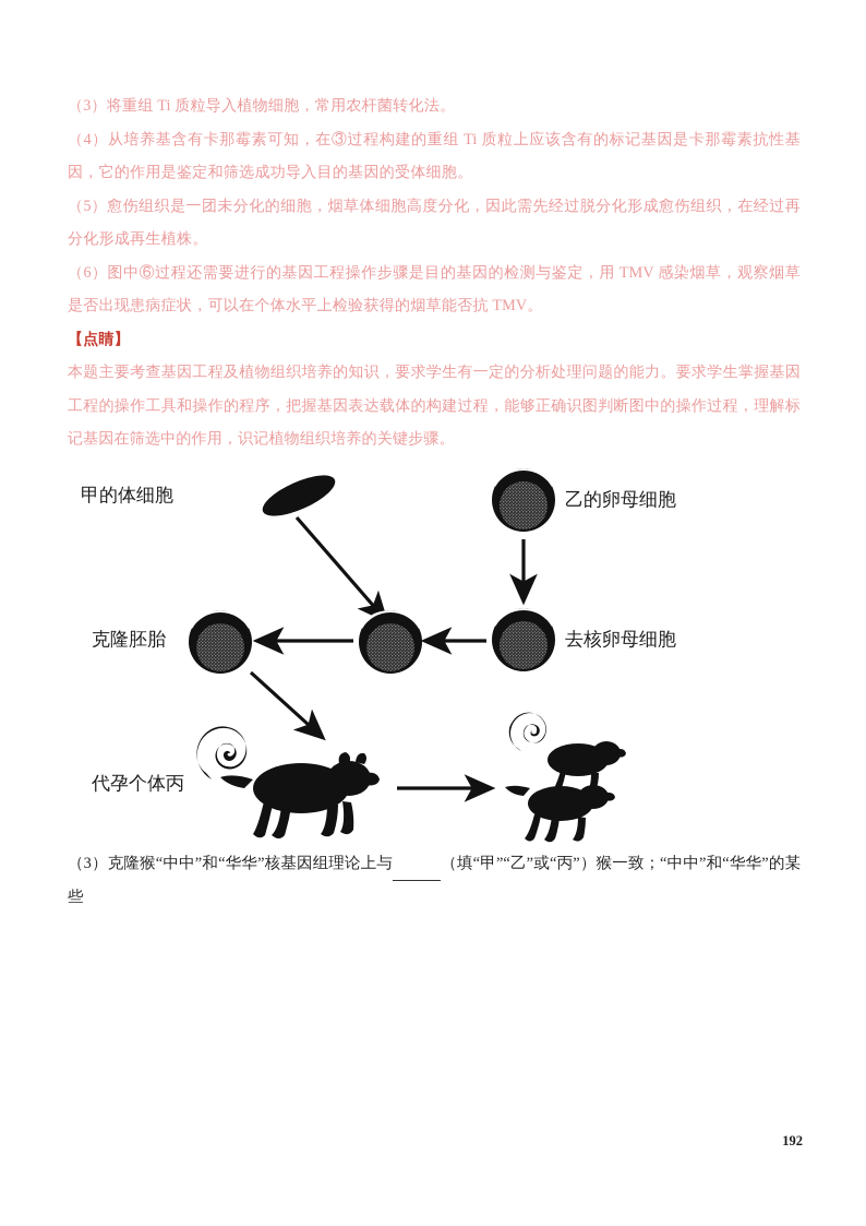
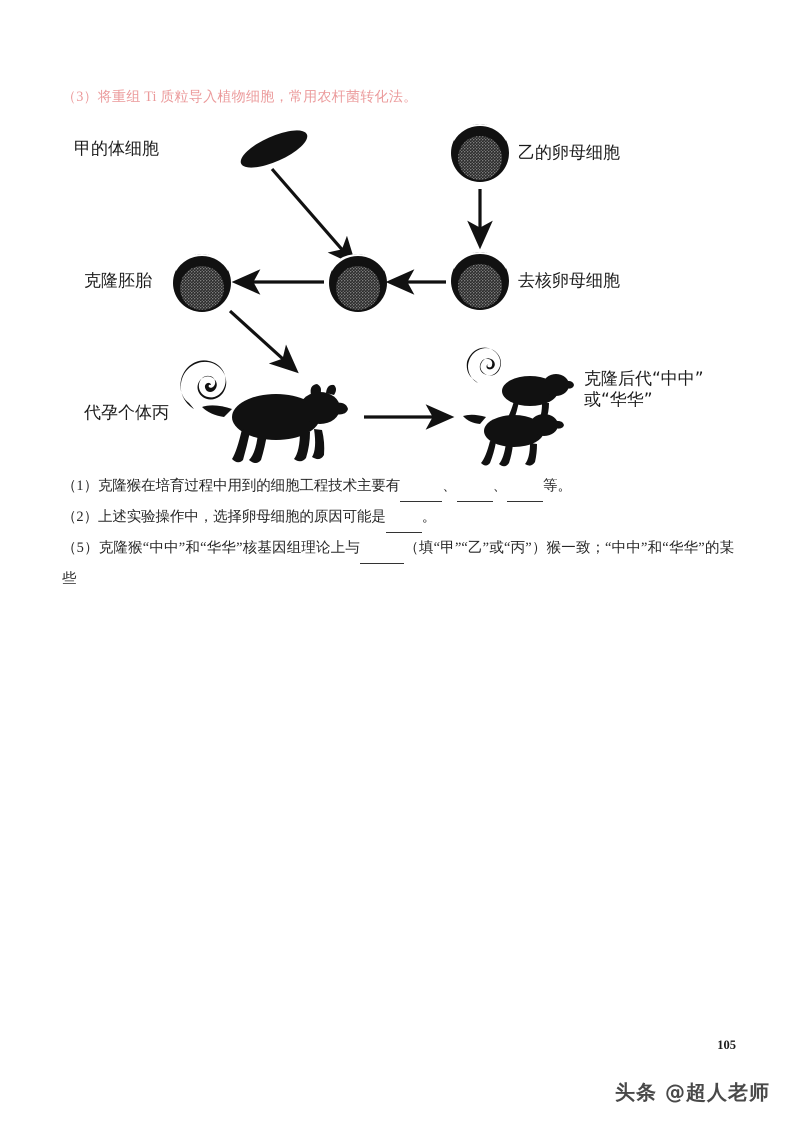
  （3）将重组 Ti 质粒导入植物细胞，常用农杆菌转化法。
- （4）从培养基含有卡那霉素可知，在③过程构建的重组 Ti 质粒上应该含有的标记基因是卡那霉素抗性基因，它的作用是鉴定和筛选成功导入目的基因的受体细胞。
- （5）愈伤组织是一团未分化的细胞，烟草体细胞高度分化，因此需先经过脱分化形成愈伤组织，在经过再分化形成再生植株。
- （6）图中⑥过程还需要进行的基因工程操作步骤是目的基因的检测与鉴定，用 TMV 感染烟草，观察烟草是否出现患病症状，可以在个体水平上检验获得的烟草能否抗 TMV。
- 【点睛】
- 本题主要考查基因工程及植物组织培养的知识，要求学生有一定的分析处理问题的能力。要求学生掌握基因工程的操作工具和操作的程序，把握基因表达载体的构建过程，能够正确识图判断图中的操作过程，理解标记基因在筛选中的作用，识记植物组织培养的关键步骤。
  甲的体细胞
  乙的卵母细胞
  克隆胚胎
  去核卵母细胞
  代孕个体丙
+ 克隆后代“中中”
+ 或“华华”
+ （1）克隆猴在培育过程中用到的细胞工程技术主要有 、 、 等。
+ （2）上述实验操作中，选择卵母细胞的原因可能是 。
- （3）克隆猴“中中”和“华华”核基因组理论上与 （填“甲”“乙”或“丙”）猴一致；“中中”和“华华”的某些
+ （5）克隆猴“中中”和“华华”核基因组理论上与 （填“甲”“乙”或“丙”）猴一致；“中中”和“华华”的某些
- 192
+ 105
+ 头条 @超人老师
